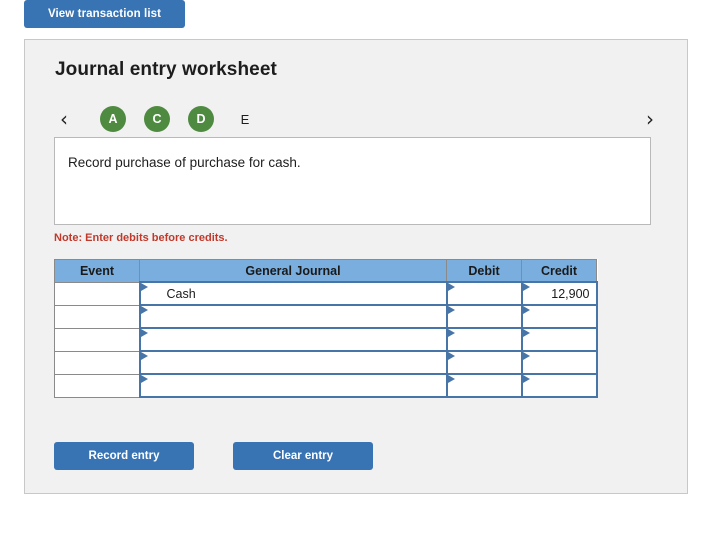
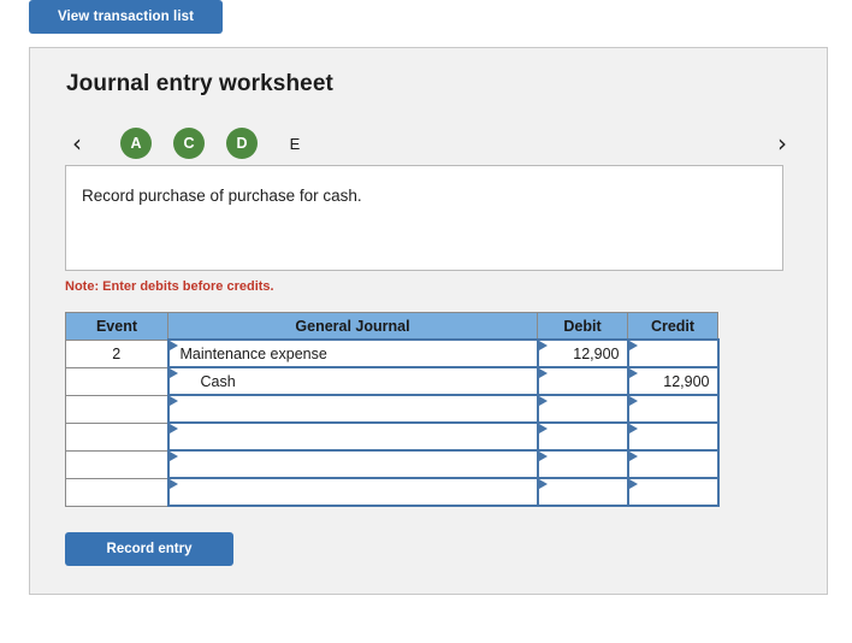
  View transaction list
  Journal entry worksheet
  ‹
  A
  C
  D
  E
  ›
  Record purchase of purchase for cash.
  Note: Enter debits before credits.
  Event	General Journal	Debit	Credit
+ 2	Maintenance expense	12,900
  	Cash		12,900
  Record entry
- Clear entry
